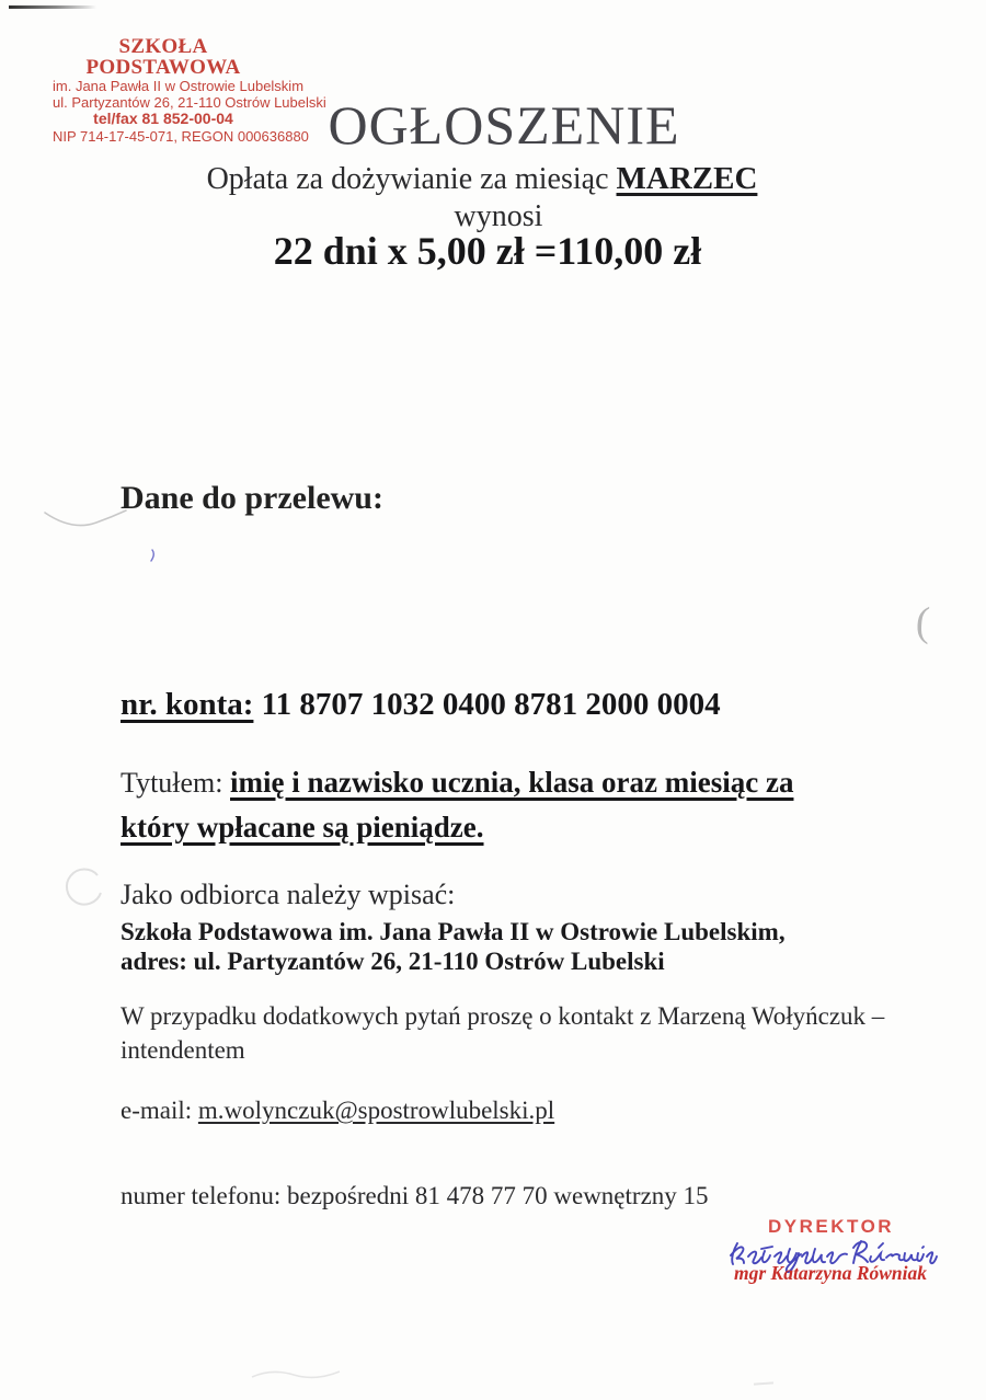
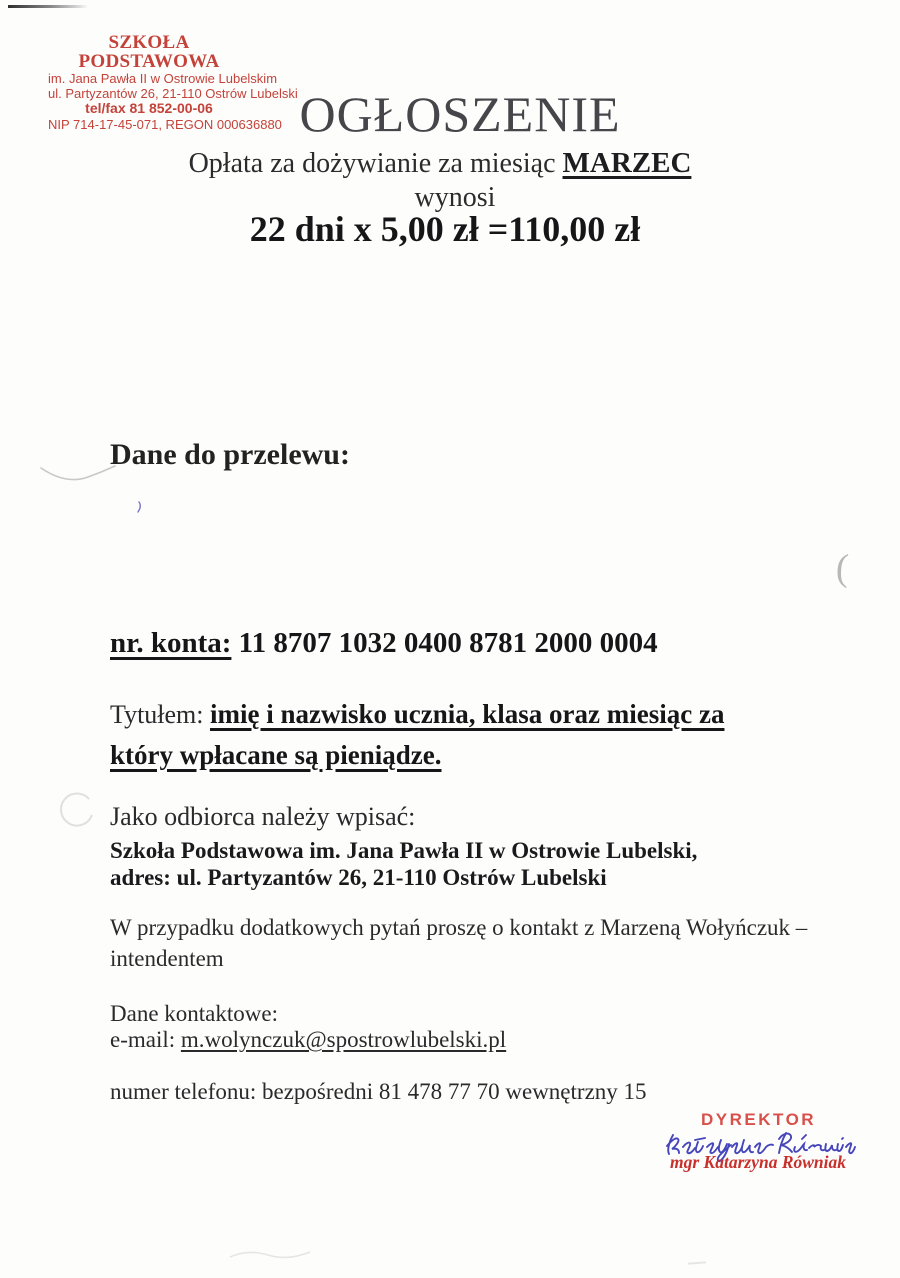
  SZKOŁA PODSTAWOWA
  im. Jana Pawła II w Ostrowie Lubelskim
  ul. Partyzantów 26, 21-110 Ostrów
- tel/fax 81 852-00-04
+ tel/fax 81 852-00-06
  NIP 714-17-45-071, REGON 00063
  OGŁOSZENIE
  Opłata za dożywianie za miesiąc MARZEC
  wynosi
  22 dni x 5,00 zł =110,00 zł
  Dane do przelewu:
  nr. konta: 11 8707 1032 0400 8781 2000 0004
  Tytułem: imię i nazwisko ucznia, klasa oraz miesiąc za
  który wpłacane są pieniądze.
  Jako odbiorca należy wpisać:
- Szkoła Podstawowa im. Jana Pawła II w Ostrowie Lubelskim,
+ Szkoła Podstawowa im. Jana Pawła II w Ostrowie Lubelski,
  adres: ul. Partyzantów 26, 21-110 Ostrów Lubelski
  W przypadku dodatkowych pytań proszę o kontakt z Marzeną Wołyńczuk –
  intendentem
+ Dane kontaktowe:
  e-mail: m.wolynczuk@spostrowlubelski.pl
  numer telefonu: bezpośredni 81 478 77 70 wewnętrzny 15
  DYREKTOR
  mgr Katarzyna Równiak
